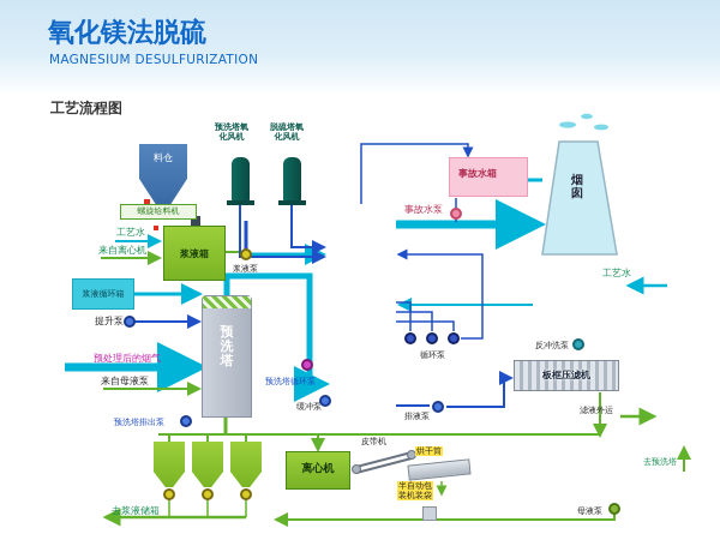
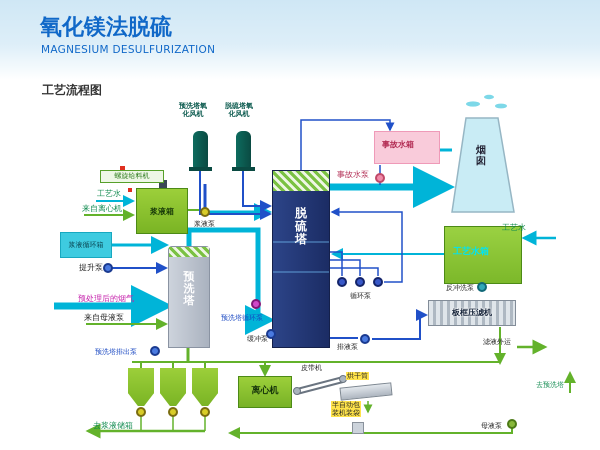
  氧化镁法脱硫
  MAGNESIUM DESULFURIZATION
  工艺流程图
- 料仓
  螺旋给料机
  预洗塔氧化风机
  脱硫塔氧化风机
  事故水箱
  烟囱
  浆液箱
  浆液循环箱
  预洗塔
+ 脱硫塔
+ 工艺水箱
  板框压滤机
  离心机
  工艺水
  来自离心机
  浆液泵
  事故水泵
  提升泵
  预处理后的烟气
  来自母液泵
  预洗塔循环泵
  缓冲泵
  循环泵
  排液泵
  工艺水
  反冲洗泵
  滤液外运
  预洗塔排出泵
  去浆液储箱
  皮带机
  烘干筒
  半自动包装机装袋
  母液泵
  去预洗塔
